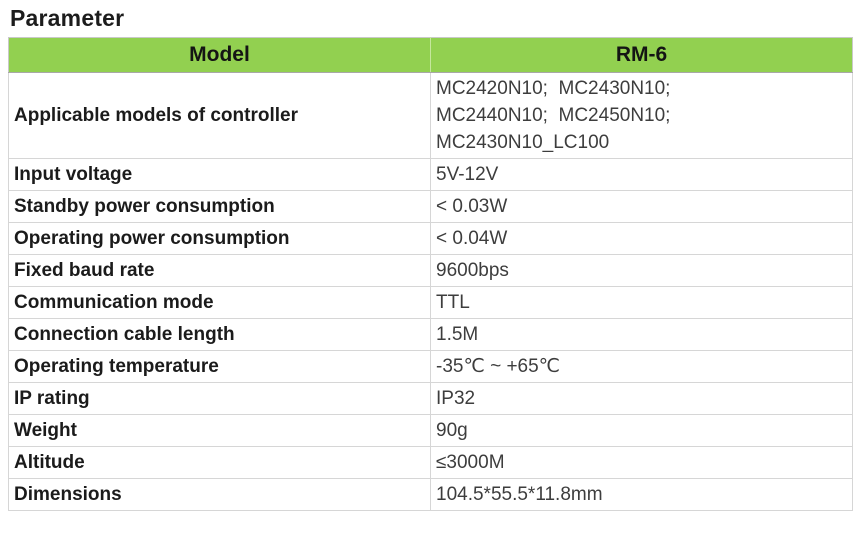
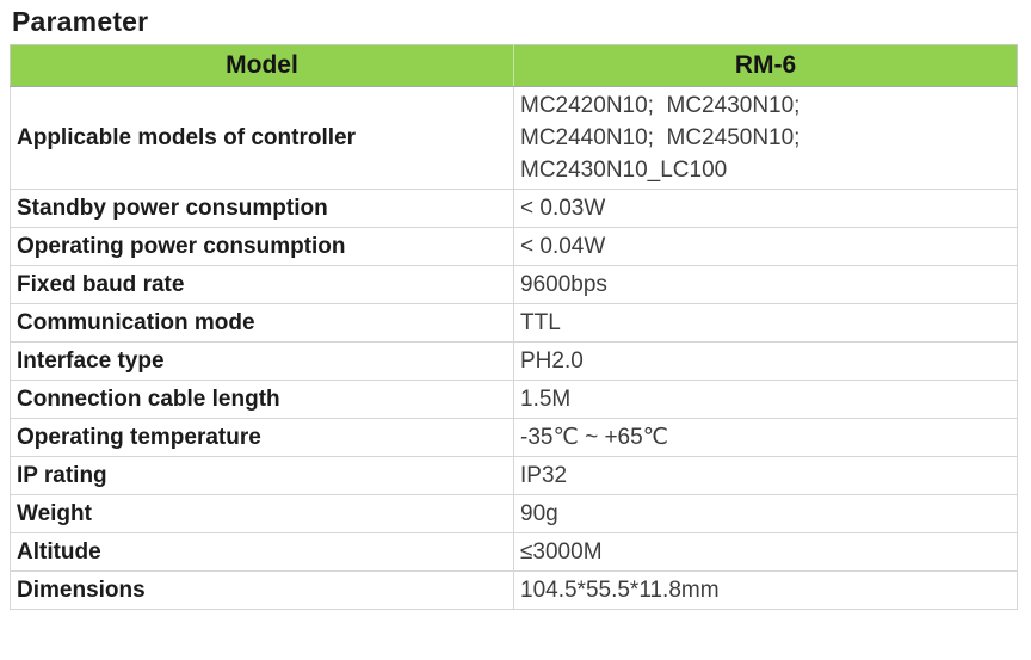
  Parameter
  Model	RM-6
  Applicable models of controller	MC2420N10; MC2430N10; MC2440N10; MC2450N10; MC2430N10_LC100
- Input voltage	5V-12V
  Standby power consumption	< 0.03W
  Operating power consumption	< 0.04W
  Fixed baud rate	9600bps
  Communication mode	TTL
+ Interface type	PH2.0
  Connection cable length	1.5M
  Operating temperature	-35℃ ~ +65℃
  IP rating	IP32
  Weight	90g
  Altitude	≤3000M
  Dimensions	104.5*55.5*11.8mm
